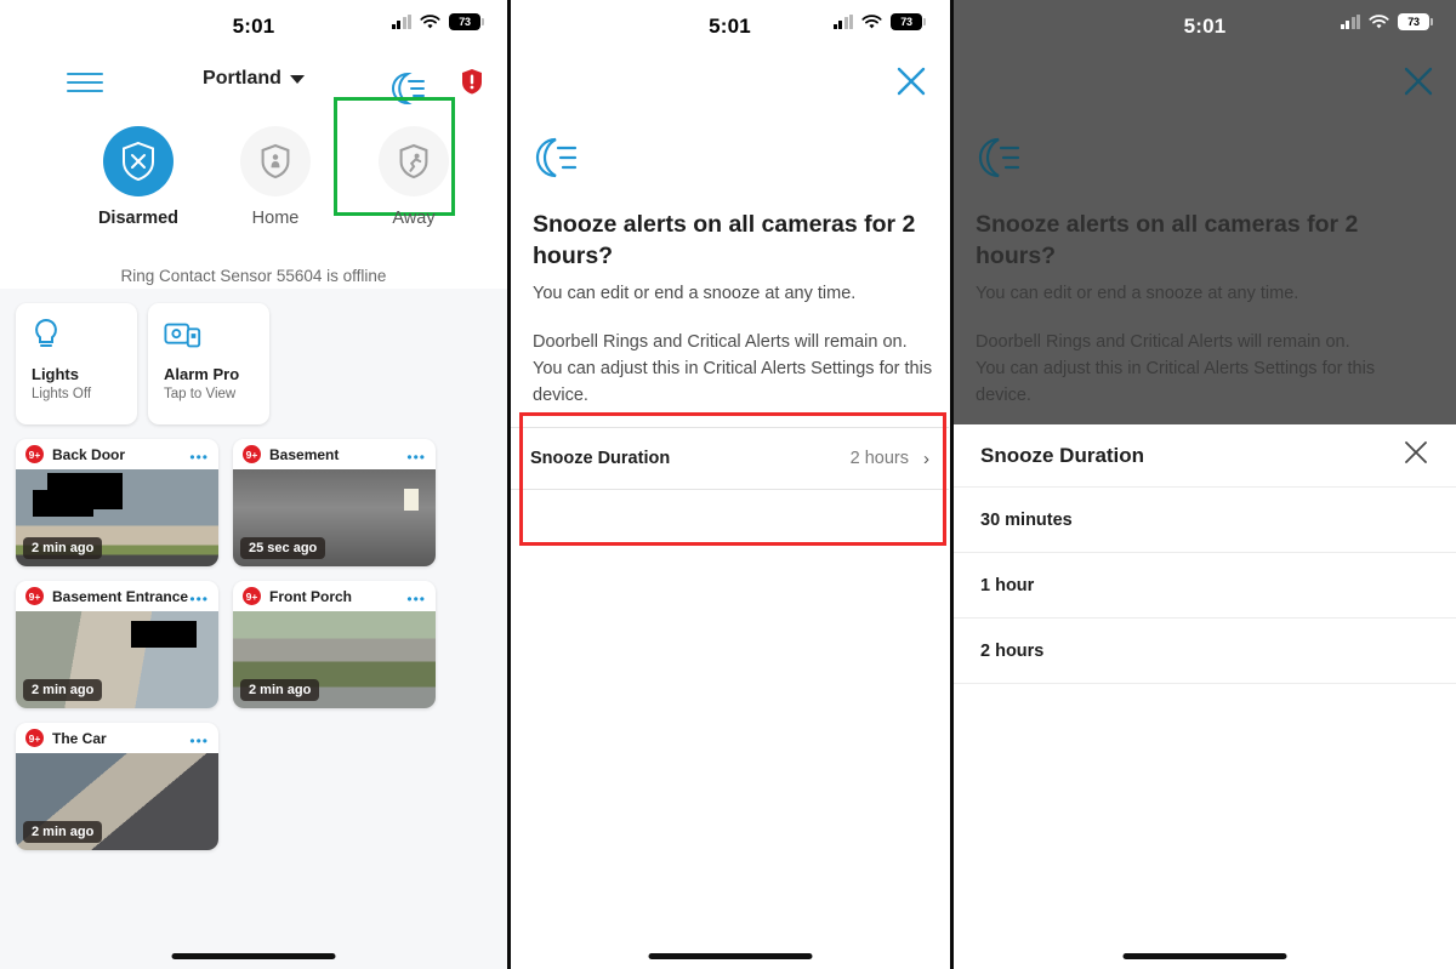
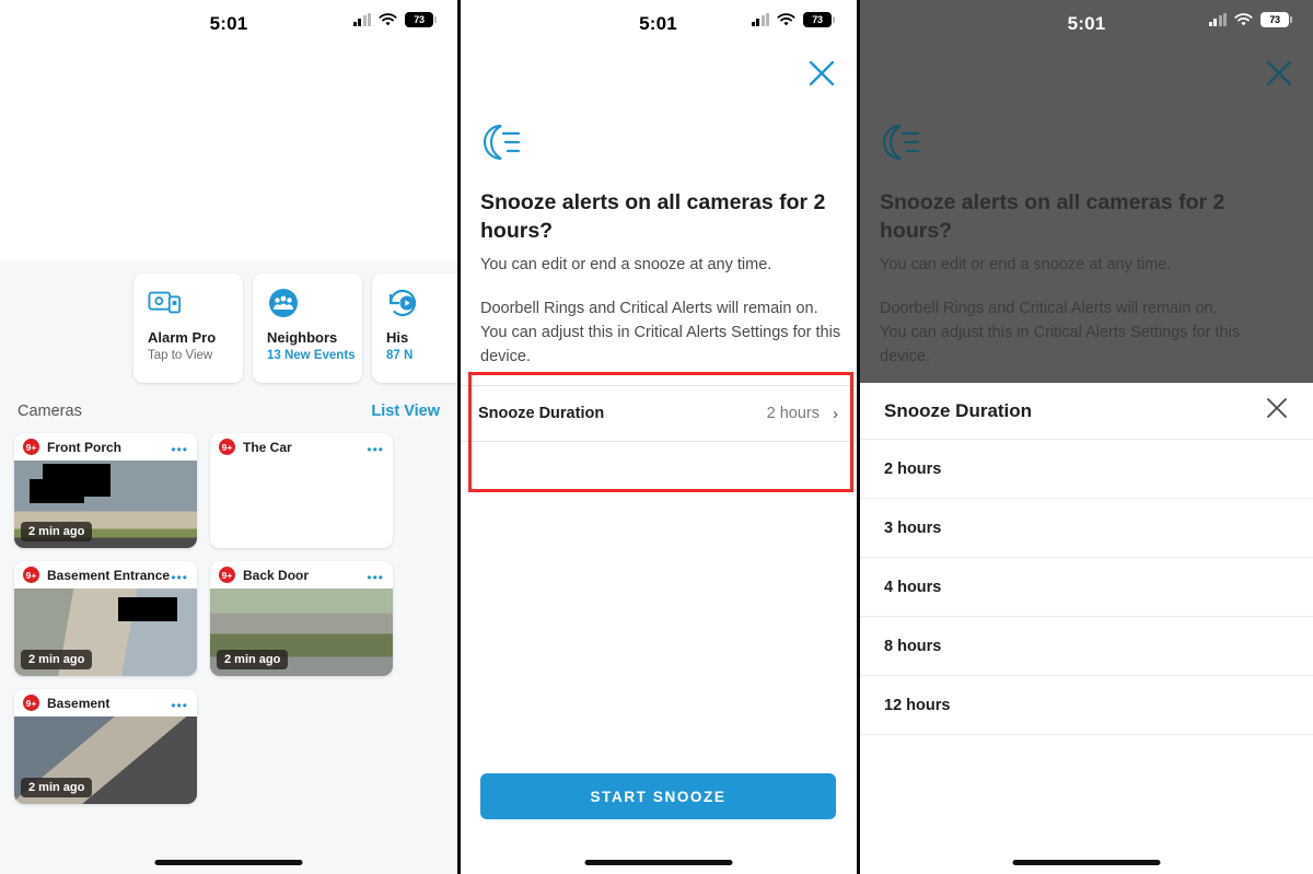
  5:01
  73
- Portland
- Disarmed
- Home
- Away
- Ring Contact Sensor 55604 is offline
- Lights
- Lights Off
  Alarm Pro
  Tap to View
+ Neighbors
+ 13 New Events
+ His
+ 87 N
+ Cameras
+ List View
  9+
- Back Door
+ Front Porch
  •••
  2 min ago
  9+
- Basement
+ The Car
  •••
- 25 sec ago
  9+
  Basement Entrance
  •••
  2 min ago
  9+
- Front Porch
+ Back Door
  •••
  2 min ago
  9+
- The Car
+ Basement
  •••
  2 min ago
  5:01
  73
  Snooze alerts on all cameras for 2 hours?
  You can edit or end a snooze at any time.
  Doorbell Rings and Critical Alerts will remain on. You can adjust this in Critical Alerts Settings for this device.
  Snooze Duration
  2 hours
  ›
+ START SNOOZE
  5:01
  73
  Snooze alerts on all cameras for 2 hours?
  You can edit or end a snooze at any time.
  Doorbell Rings and Critical Alerts will remain on. You can adjust this in Critical Alerts Settings for this device.
  Snooze Duration
- 30 minutes
- 1 hour
  2 hours
+ 3 hours
+ 4 hours
+ 8 hours
+ 12 hours
